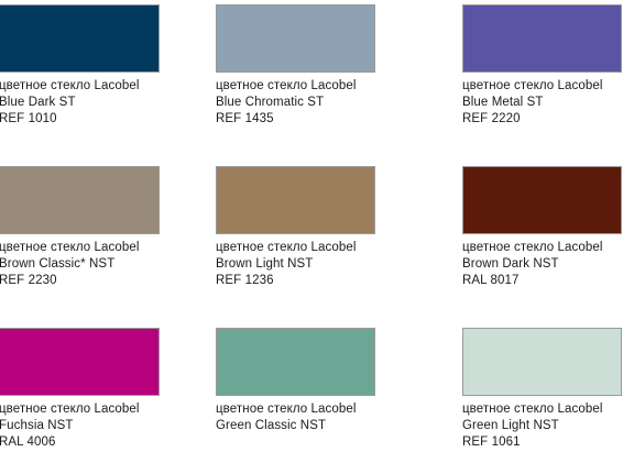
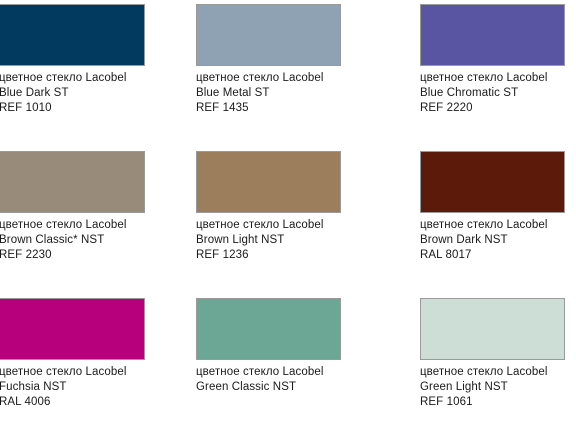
  цветное стекло Lacobel
  Blue Dark ST
  REF 1010
  цветное стекло Lacobel
- Blue Chromatic ST
+ Blue Metal ST
  REF 1435
  цветное стекло Lacobel
- Blue Metal ST
+ Blue Chromatic ST
  REF 2220
  цветное стекло Lacobel
  Brown Classic* NST
  REF 2230
  цветное стекло Lacobel
  Brown Light NST
  REF 1236
  цветное стекло Lacobel
  Brown Dark NST
  RAL 8017
  цветное стекло Lacobel
  Fuchsia NST
  RAL 4006
  цветное стекло Lacobel
  Green Classic NST
  цветное стекло Lacobel
  Green Light NST
  REF 1061
